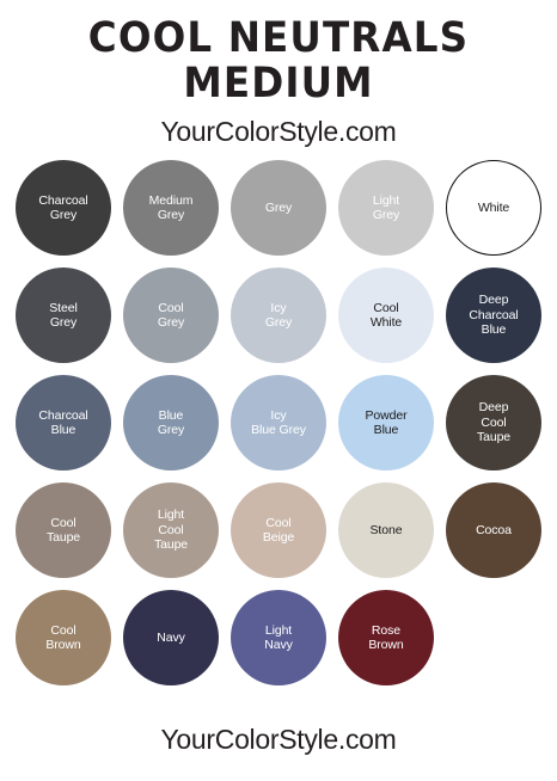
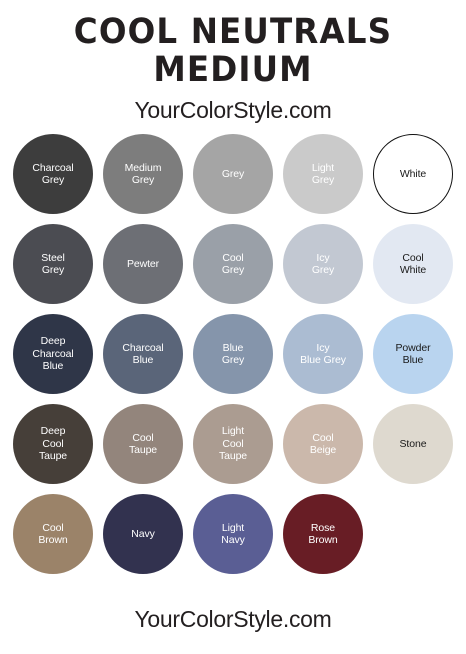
  COOL NEUTRALS
  MEDIUM
  YourColorStyle.com
  Charcoal
  Grey
  Medium
  Grey
  Grey
  Light
  Grey
  White
  Steel
  Grey
+ Pewter
  Cool
  Grey
  Icy
  Grey
  Cool
  White
  Deep
  Charcoal
  Blue
  Charcoal
  Blue
  Blue
  Grey
  Icy
  Blue Grey
  Powder
  Blue
  Deep
  Cool
  Taupe
  Cool
  Taupe
  Light
  Cool
  Taupe
  Cool
  Beige
  Stone
- Cocoa
  Cool
  Brown
  Navy
  Light
  Navy
  Rose
  Brown
  YourColorStyle.com
